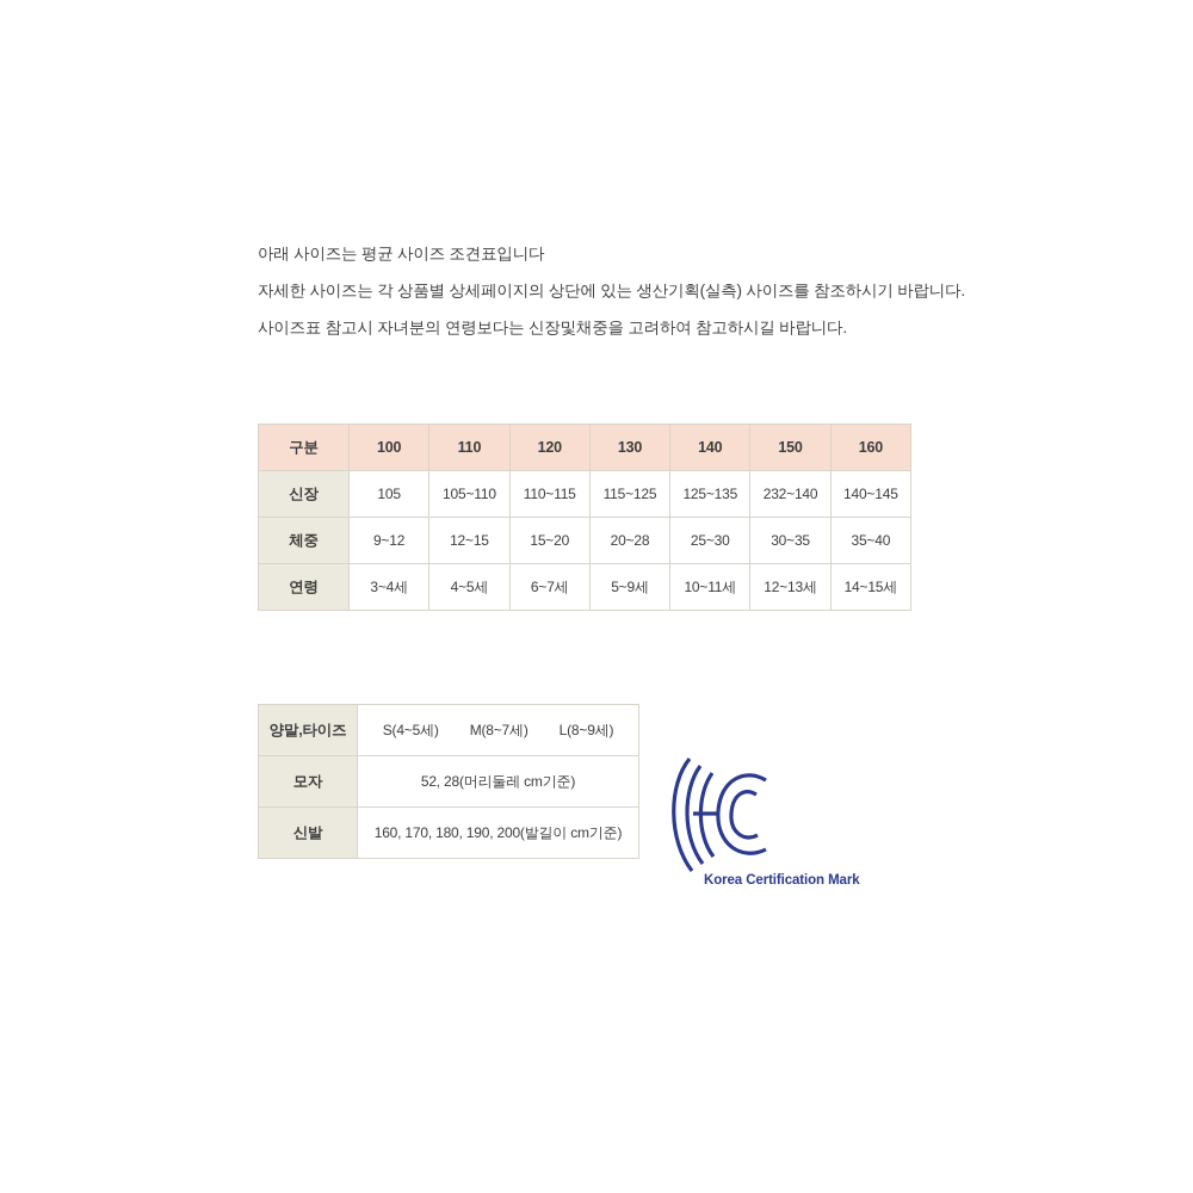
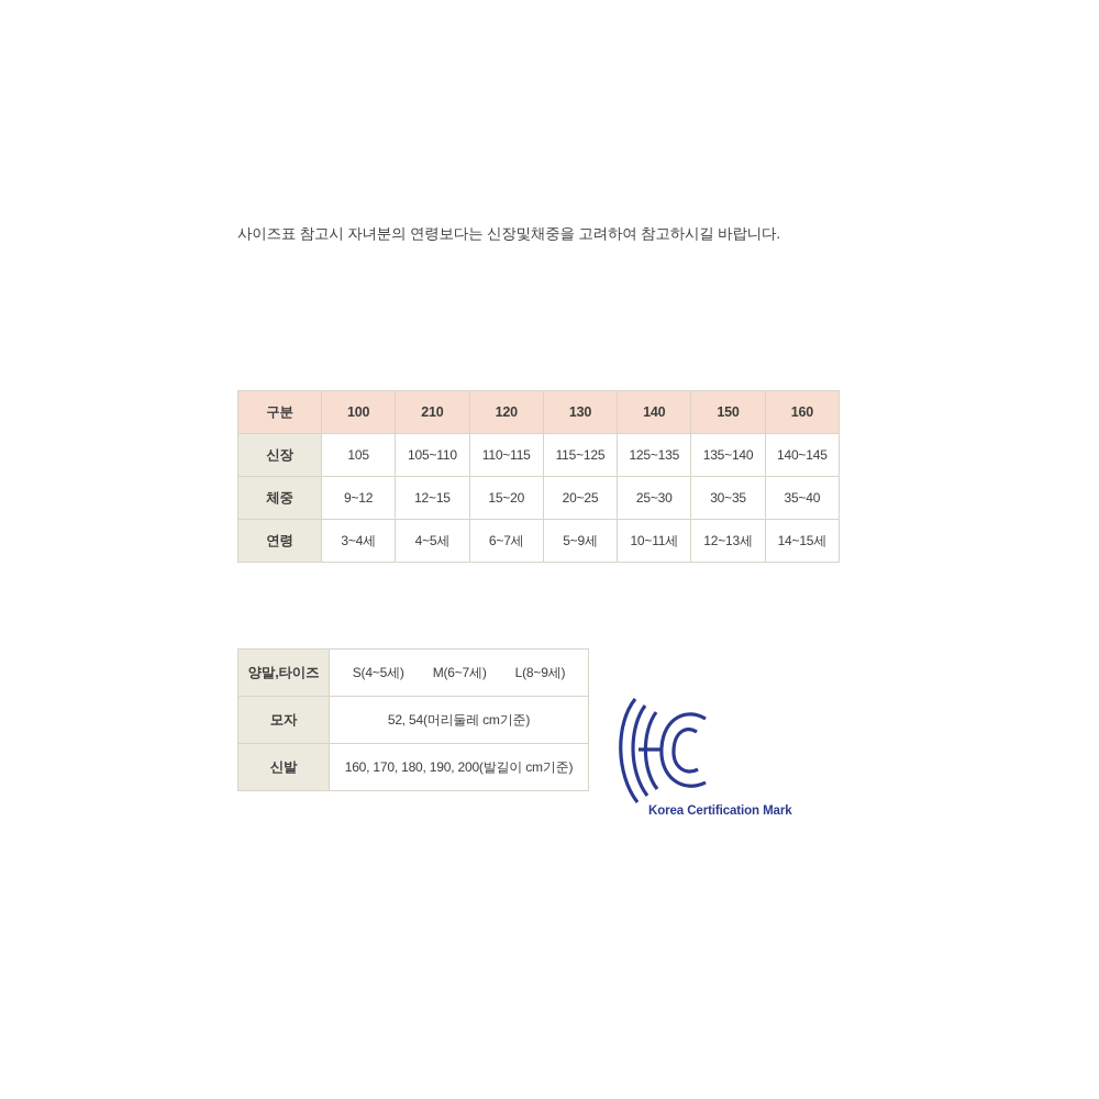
- 아래 사이즈는 평균 사이즈 조견표입니다
- 자세한 사이즈는 각 상품별 상세페이지의 상단에 있는 생산기획(실측) 사이즈를 참조하시기 바랍니다.
  사이즈표 참고시 자녀분의 연령보다는 신장및채중을 고려하여 참고하시길 바랍니다.
- 구분	100	110	120	130	140	150	160
+ 구분	100	210	120	130	140	150	160
- 신장	105	105~110	110~115	115~125	125~135	232~140	140~145
+ 신장	105	105~110	110~115	115~125	125~135	135~140	140~145
- 체중	9~12	12~15	15~20	20~28	25~30	30~35	35~40
+ 체중	9~12	12~15	15~20	20~25	25~30	30~35	35~40
  연령	3~4세	4~5세	6~7세	5~9세	10~11세	12~13세	14~15세
- 양말,타이즈	S(4~5세) M(8~7세) L(8~9세)
+ 양말,타이즈	S(4~5세) M(6~7세) L(8~9세)
- 모자	52, 28(머리둘레 cm기준)
+ 모자	52, 54(머리둘레 cm기준)
  신발	160, 170, 180, 190, 200(발길이 cm기준)
  Korea Certification Mark
